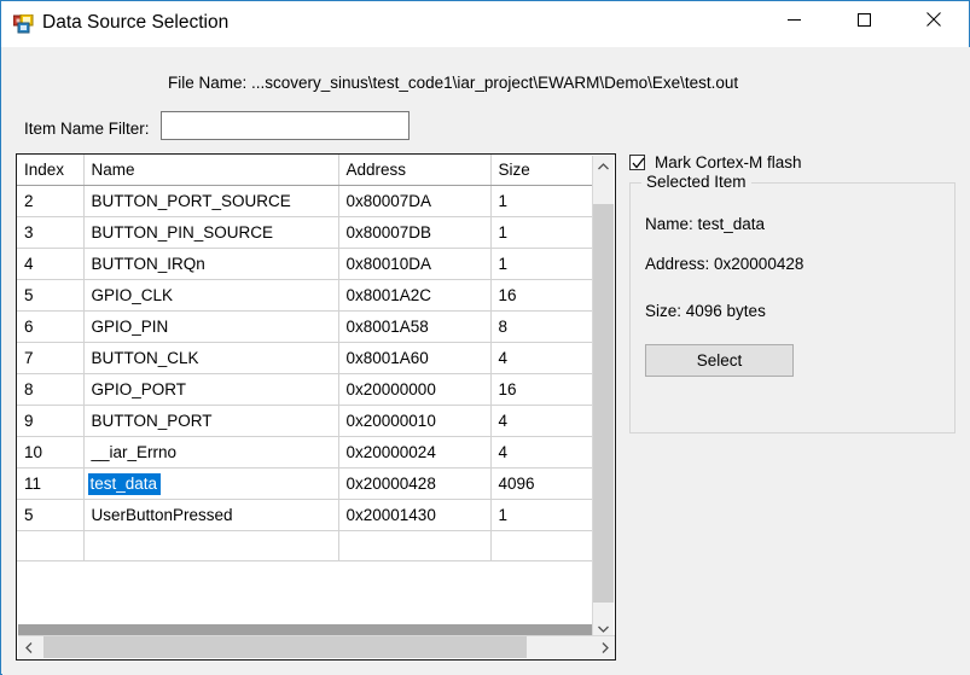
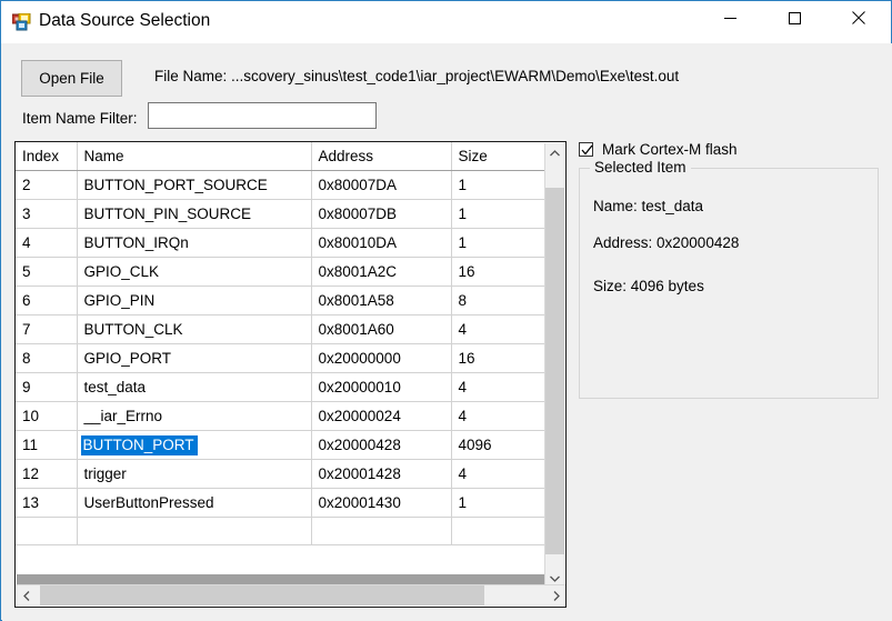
  Data Source Selection
+ Open File
  File Name: ...scovery_sinus\test_code1\iar_project\EWARM\Demo\Exe\test.out
  Item Name Filter:
  Index	Name	Address	Size
  2	BUTTON_PORT_SOURCE	0x80007DA	1
  3	BUTTON_PIN_SOURCE	0x80007DB	1
  4	BUTTON_IRQn	0x80010DA	1
  5	GPIO_CLK	0x8001A2C	16
  6	GPIO_PIN	0x8001A58	8
  7	BUTTON_CLK	0x8001A60	4
  8	GPIO_PORT	0x20000000	16
- 9	BUTTON_PORT	0x20000010	4
+ 9	test_data	0x20000010	4
  10	__iar_Errno	0x20000024	4
- 11	test_data	0x20000428	4096
+ 11	BUTTON_PORT	0x20000428	4096
+ 12	trigger	0x20001428	4
- 5	UserButtonPressed	0x20001430	1
+ 13	UserButtonPressed	0x20001430	1
  Mark Cortex-M flash
  Selected Item
  Name: test_data
  Address: 0x20000428
  Size: 4096 bytes
- Select
